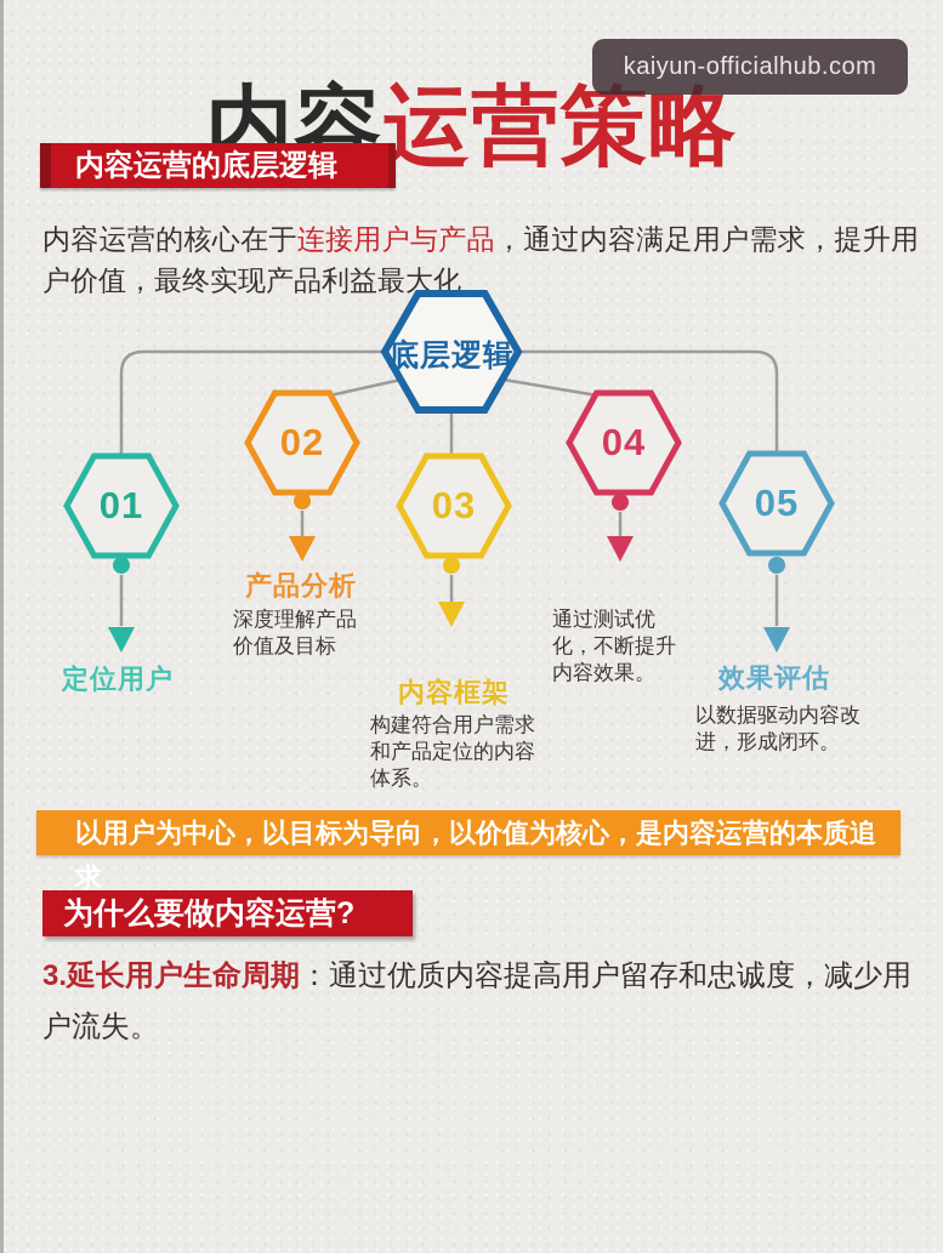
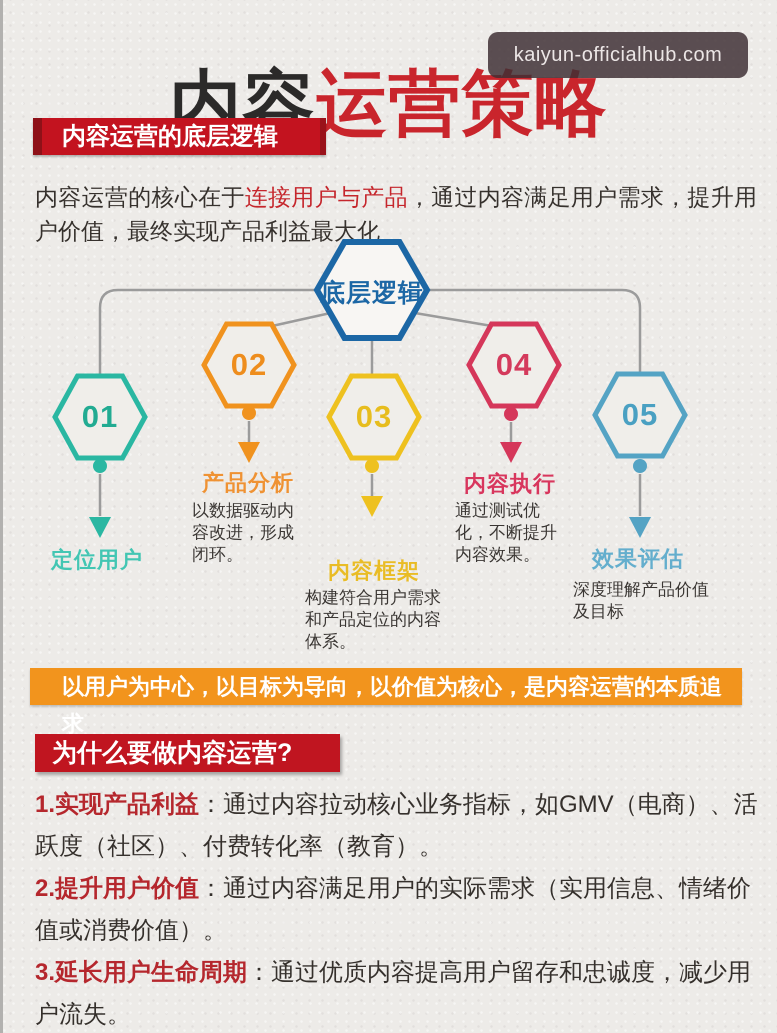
  内容运营策略
  kaiyun-officialhub.com
  内容运营的底层逻辑
  内容运营的核心在于连接用户与产品，通过内容满足用户需求，提升用户价值，最终实现产品利益最大化
  底层逻辑
  01
  02
  03
  04
  05
  定位用户
  产品分析
  内容框架
+ 内容执行
  效果评估
- 深度理解产品价值及目标
+ 以数据驱动内容改进，形成闭环。
  构建符合用户需求和产品定位的内容体系。
  通过测试优化，不断提升内容效果。
- 以数据驱动内容改进，形成闭环。
+ 深度理解产品价值及目标
  以用户为中心，以目标为导向，以价值为核心，是内容运营的本质追求
  为什么要做内容运营?
+ 1.实现产品利益：通过内容拉动核心业务指标，如GMV（电商）、活跃度（社区）、付费转化率（教育）。
+ 2.提升用户价值：通过内容满足用户的实际需求（实用信息、情绪价值或消费价值）。
  3.延长用户生命周期：通过优质内容提高用户留存和忠诚度，减少用户流失。
